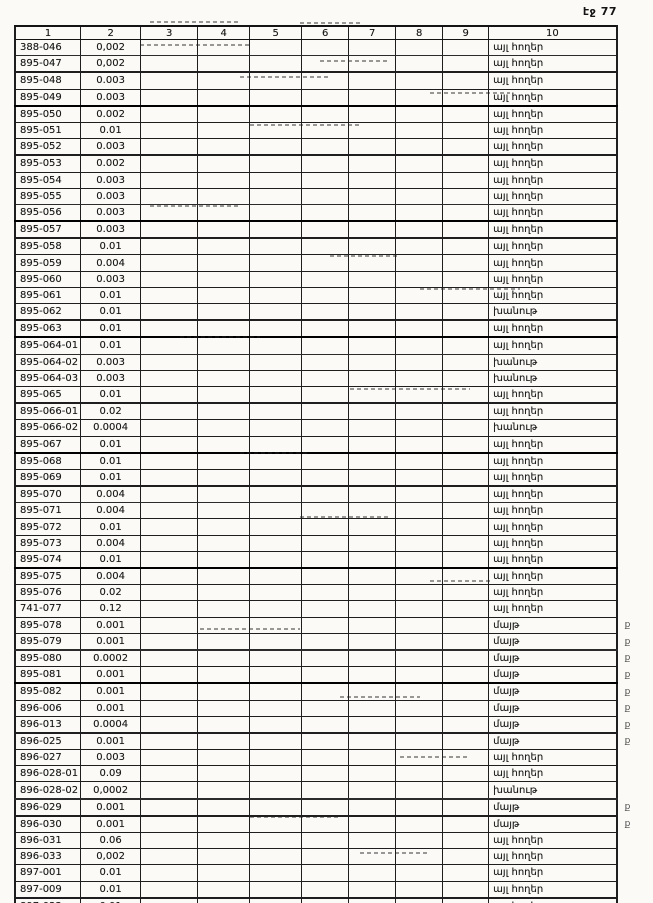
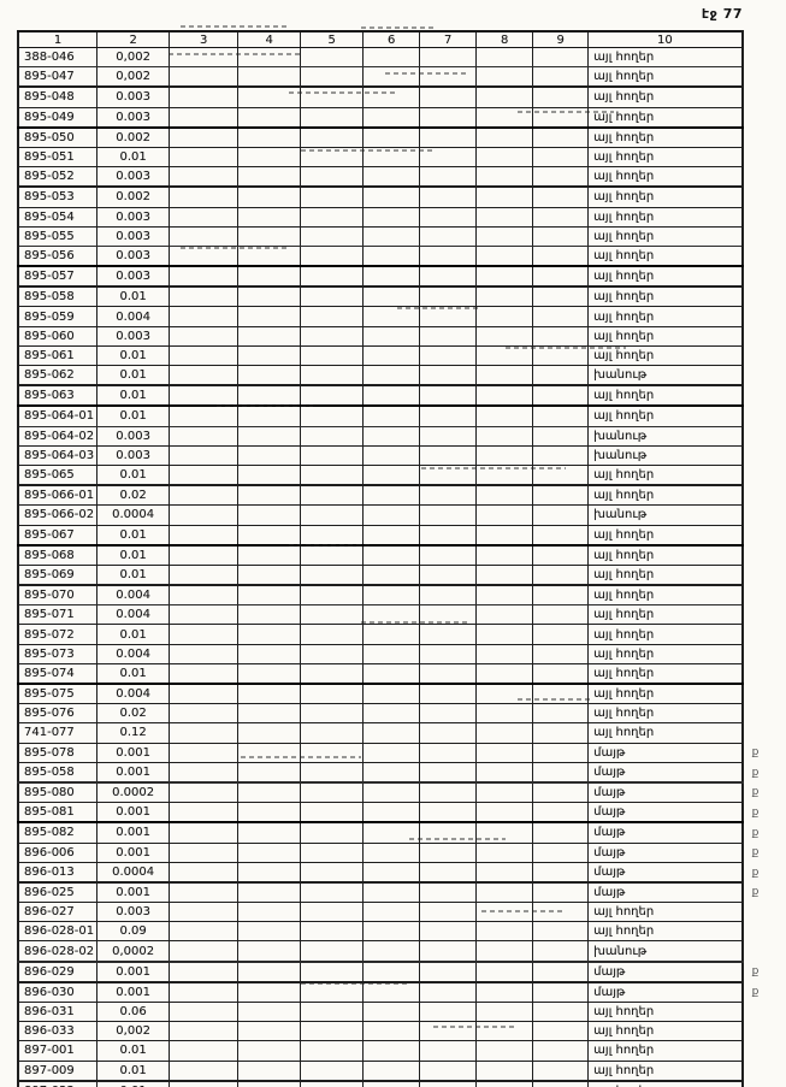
  էջ 77
  1	2	3	4	5	6	7	8	9	10
  388-046	0,002								այլ հողեր
  895-047	0,002								այլ հողեր
  895-048	0.003								այլ հողեր
  895-049	0.003								այլ հողեր
  895-050	0.002								այլ հողեր
  895-051	0.01								այլ հողեր
  895-052	0.003								այլ հողեր
  895-053	0.002								այլ հողեր
  895-054	0.003								այլ հողեր
  895-055	0.003								այլ հողեր
  895-056	0.003								այլ հողեր
  895-057	0.003								այլ հողեր
  895-058	0.01								այլ հողեր
  895-059	0.004								այլ հողեր
  895-060	0.003								այլ հողեր
  895-061	0.01								այլ հողեր
  895-062	0.01								խանութ
  895-063	0.01								այլ հողեր
  895-064-01	0.01								այլ հողեր
  895-064-02	0.003								խանութ
  895-064-03	0.003								խանութ
  895-065	0.01								այլ հողեր
  895-066-01	0.02								այլ հողեր
  895-066-02	0.0004								խանութ
  895-067	0.01								այլ հողեր
  895-068	0.01								այլ հողեր
  895-069	0.01								այլ հողեր
  895-070	0.004								այլ հողեր
  895-071	0.004								այլ հողեր
  895-072	0.01								այլ հողեր
  895-073	0.004								այլ հողեր
  895-074	0.01								այլ հողեր
  895-075	0.004								այլ հողեր
  895-076	0.02								այլ հողեր
  741-077	0.12								այլ հողեր
  895-078	0.001								մայթ	ք
- 895-079	0.001								մայթ	ք
+ 895-058	0.001								մայթ	ք
  895-080	0.0002								մայթ	ք
  895-081	0.001								մայթ	ք
  895-082	0.001								մայթ	ք
  896-006	0.001								մայթ	ք
  896-013	0.0004								մայթ	ք
  896-025	0.001								մայթ	ք
  896-027	0.003								այլ հողեր
  896-028-01	0.09								այլ հողեր
  896-028-02	0,0002								խանութ
  896-029	0.001								մայթ	ք
  896-030	0.001								մայթ	ք
  896-031	0.06								այլ հողեր
  896-033	0,002								այլ հողեր
  897-001	0.01								այլ հողեր
  897-009	0.01								այլ հողեր
